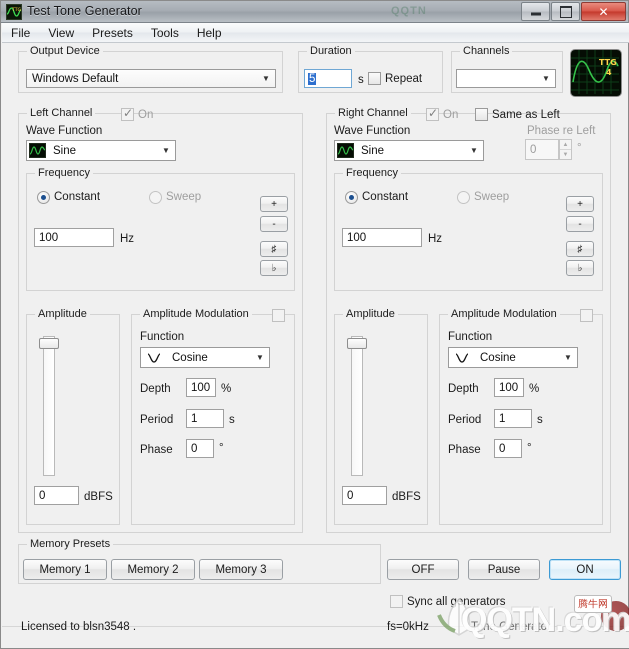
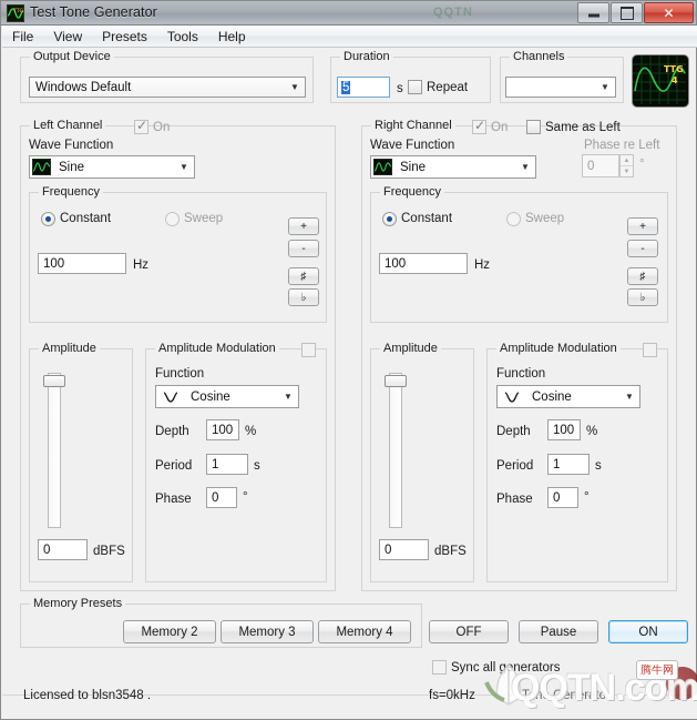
  Test Tone Generator
  QQTN
  ✕
  File
  View
  Presets
  Tools
  Help
  Output Device
  Windows Default
  ▼
  Duration
  5
  s
  Repeat
  Channels
  ▼
  TTG
  4
  Left Channel
  ✓
  On
  Wave Function
  Sine
  ▼
  Frequency
  Constant
  Sweep
  100
  Hz
  +
  -
  ♯
  ♭
  Amplitude
  0
  dBFS
  Amplitude Modulation
  Function
  Cosine
  ▼
  Depth
  100
  %
  Period
  1
  s
  Phase
  0
  °
  Right Channel
  ✓
  On
  Same as Left
  Wave Function
  Sine
  ▼
  Phase re Left
  0
  °
  Frequency
  Constant
  Sweep
  100
  Hz
  +
  -
  ♯
  ♭
  Amplitude
  0
  dBFS
  Amplitude Modulation
  Function
  Cosine
  ▼
  Depth
  100
  %
  Period
  1
  s
  Phase
  0
  °
  Memory Presets
- Memory 1
  Memory 2
  Memory 3
+ Memory 4
  OFF
  Pause
  ON
  Sync all generators
  Licensed to blsn3548 .
  fs=0kHz
  Tone Generator
  QQTN.com
  腾牛网
